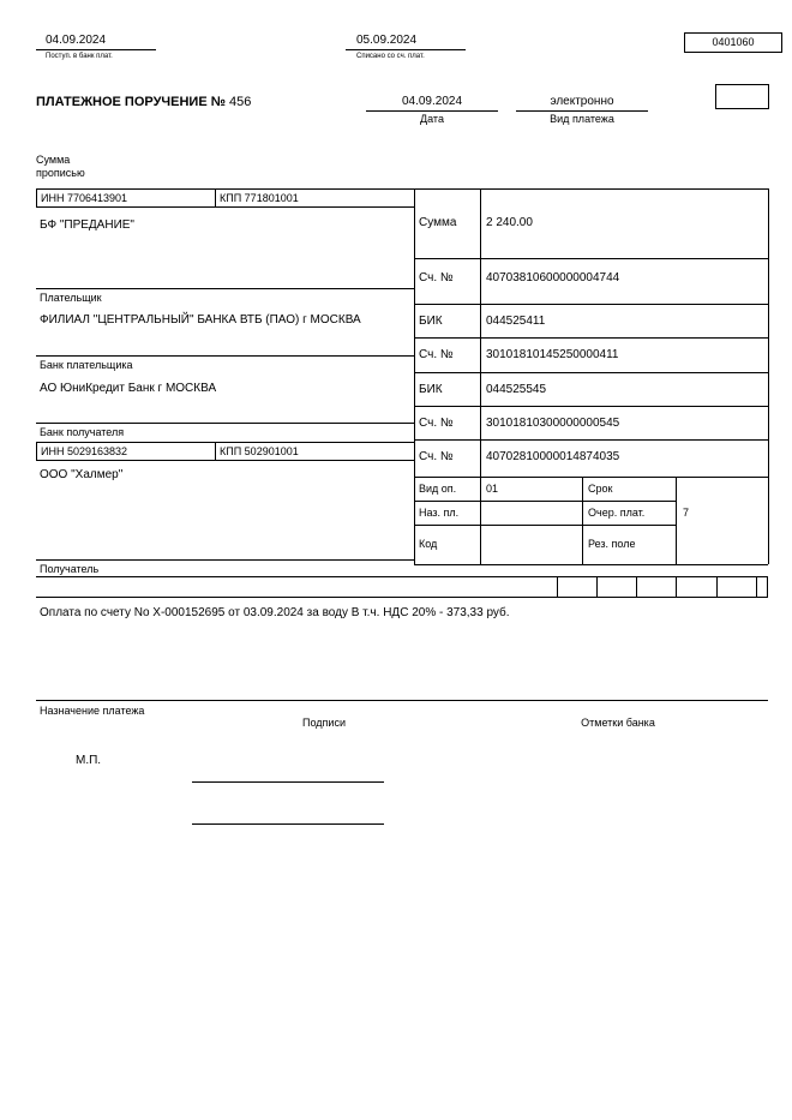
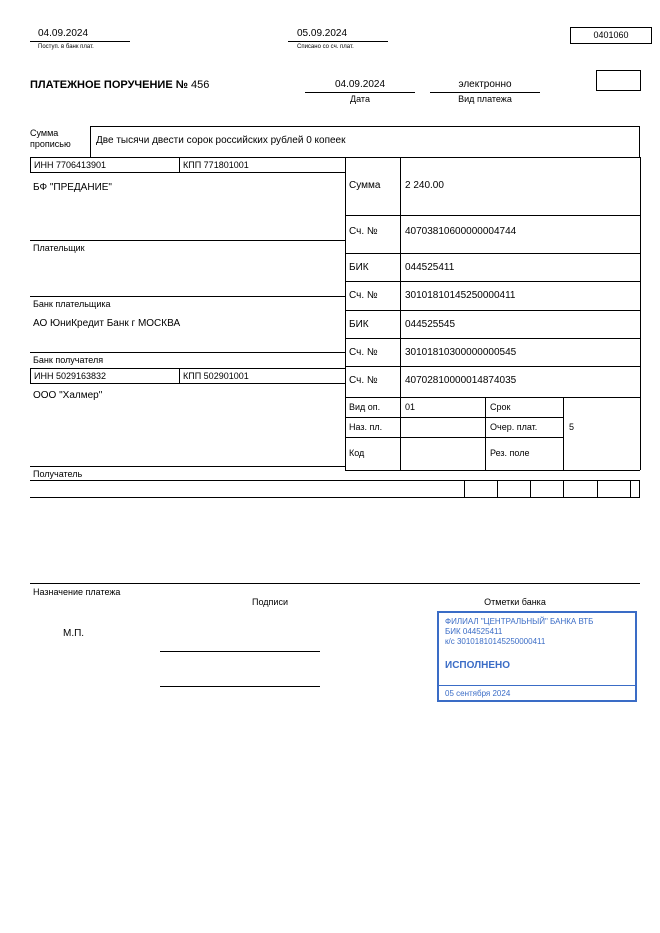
  04.09.2024
  05.09.2024
  0401060
  ПЛАТЕЖНОЕ ПОРУЧЕНИЕ № 456
  04.09.2024
  Дата
  электронно
  Вид платежа
  Сумма
  прописью
+ Две тысячи двести сорок российских рублей 0 копеек
  ИНН 7706413901
  КПП 771801001
  Сумма
  2 240.00
  БФ "ПРЕДАНИЕ"
  Сч. №
  40703810600000004744
  Плательщик
- ФИЛИАЛ "ЦЕНТРАЛЬНЫЙ" БАНКА ВТБ (ПАО) г МОСКВА
  БИК
  044525411
  Сч. №
  30101810145250000411
  Банк плательщика
  АО ЮниКредит Банк г МОСКВА
  БИК
  044525545
  Сч. №
  30101810300000000545
  Банк получателя
  ИНН 5029163832
  КПП 502901001
  Сч. №
  40702810000014874035
  ООО "Халмер"
  Вид оп.
  01
  Срок
  Наз. пл.
  Очер. плат.
- 7
+ 5
  Код
  Рез. поле
  Получатель
- Оплата по счету No Х-000152695 от 03.09.2024 за воду В т.ч. НДС 20% - 373,33 руб.
  Назначение платежа
  Подписи
  Отметки банка
  М.П.
+ ФИЛИАЛ "ЦЕНТРАЛЬНЫЙ" БАНКА ВТБ
+ БИК 044525411
+ к/с 30101810145250000411
+ ИСПОЛНЕНО
+ 05 сентября 2024
